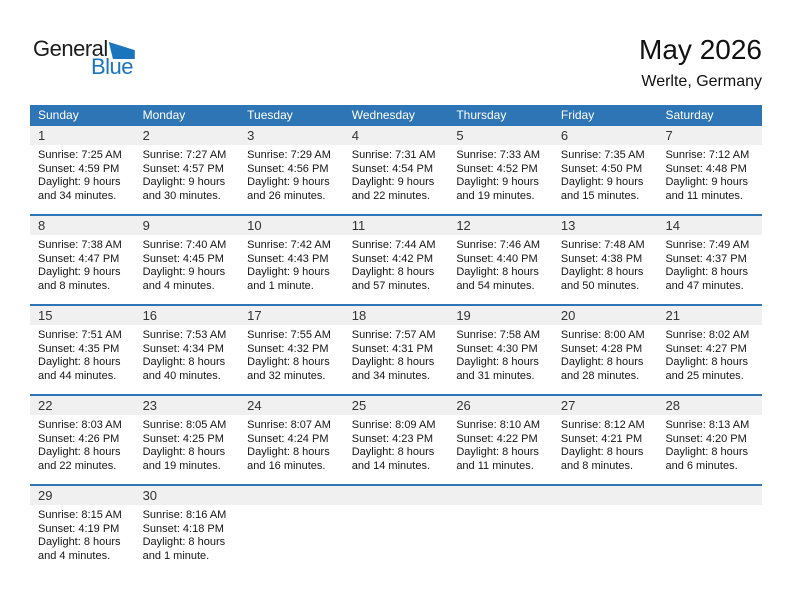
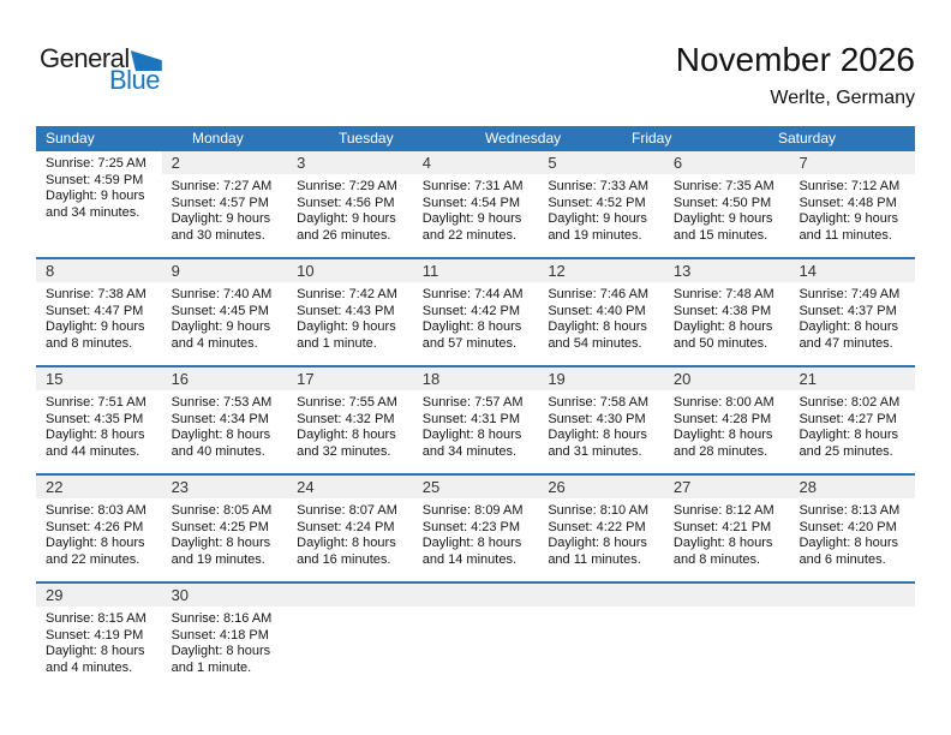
  General
  Blue
- May 2026
+ November 2026
  Werlte, Germany
  Sunday
  Monday
  Tuesday
  Wednesday
- Thursday
  Friday
  Saturday
- 1
  Sunrise: 7:25 AM
  Sunset: 4:59 PM
  Daylight: 9 hours
  and 34 minutes.
  2
  Sunrise: 7:27 AM
  Sunset: 4:57 PM
  Daylight: 9 hours
  and 30 minutes.
  3
  Sunrise: 7:29 AM
  Sunset: 4:56 PM
  Daylight: 9 hours
  and 26 minutes.
  4
  Sunrise: 7:31 AM
  Sunset: 4:54 PM
  Daylight: 9 hours
  and 22 minutes.
  5
  Sunrise: 7:33 AM
  Sunset: 4:52 PM
  Daylight: 9 hours
  and 19 minutes.
  6
  Sunrise: 7:35 AM
  Sunset: 4:50 PM
  Daylight: 9 hours
  and 15 minutes.
  7
  Sunrise: 7:12 AM
  Sunset: 4:48 PM
  Daylight: 9 hours
  and 11 minutes.
  8
  Sunrise: 7:38 AM
  Sunset: 4:47 PM
  Daylight: 9 hours
  and 8 minutes.
  9
  Sunrise: 7:40 AM
  Sunset: 4:45 PM
  Daylight: 9 hours
  and 4 minutes.
  10
  Sunrise: 7:42 AM
  Sunset: 4:43 PM
  Daylight: 9 hours
  and 1 minute.
  11
  Sunrise: 7:44 AM
  Sunset: 4:42 PM
  Daylight: 8 hours
  and 57 minutes.
  12
  Sunrise: 7:46 AM
  Sunset: 4:40 PM
  Daylight: 8 hours
  and 54 minutes.
  13
  Sunrise: 7:48 AM
  Sunset: 4:38 PM
  Daylight: 8 hours
  and 50 minutes.
  14
  Sunrise: 7:49 AM
  Sunset: 4:37 PM
  Daylight: 8 hours
  and 47 minutes.
  15
  Sunrise: 7:51 AM
  Sunset: 4:35 PM
  Daylight: 8 hours
  and 44 minutes.
  16
  Sunrise: 7:53 AM
  Sunset: 4:34 PM
  Daylight: 8 hours
  and 40 minutes.
  17
  Sunrise: 7:55 AM
  Sunset: 4:32 PM
  Daylight: 8 hours
  and 32 minutes.
  18
  Sunrise: 7:57 AM
  Sunset: 4:31 PM
  Daylight: 8 hours
  and 34 minutes.
  19
  Sunrise: 7:58 AM
  Sunset: 4:30 PM
  Daylight: 8 hours
  and 31 minutes.
  20
  Sunrise: 8:00 AM
  Sunset: 4:28 PM
  Daylight: 8 hours
  and 28 minutes.
  21
  Sunrise: 8:02 AM
  Sunset: 4:27 PM
  Daylight: 8 hours
  and 25 minutes.
  22
  Sunrise: 8:03 AM
  Sunset: 4:26 PM
  Daylight: 8 hours
  and 22 minutes.
  23
  Sunrise: 8:05 AM
  Sunset: 4:25 PM
  Daylight: 8 hours
  and 19 minutes.
  24
  Sunrise: 8:07 AM
  Sunset: 4:24 PM
  Daylight: 8 hours
  and 16 minutes.
  25
  Sunrise: 8:09 AM
  Sunset: 4:23 PM
  Daylight: 8 hours
  and 14 minutes.
  26
  Sunrise: 8:10 AM
  Sunset: 4:22 PM
  Daylight: 8 hours
  and 11 minutes.
  27
  Sunrise: 8:12 AM
  Sunset: 4:21 PM
  Daylight: 8 hours
  and 8 minutes.
  28
  Sunrise: 8:13 AM
  Sunset: 4:20 PM
  Daylight: 8 hours
  and 6 minutes.
  29
  Sunrise: 8:15 AM
  Sunset: 4:19 PM
  Daylight: 8 hours
  and 4 minutes.
  30
  Sunrise: 8:16 AM
  Sunset: 4:18 PM
  Daylight: 8 hours
  and 1 minute.
